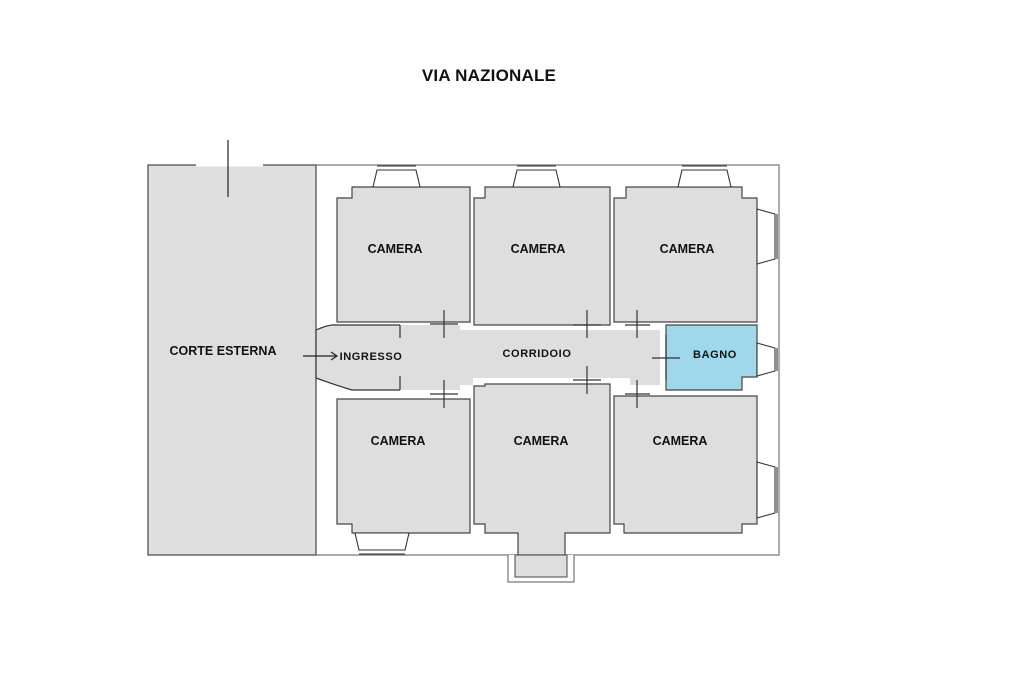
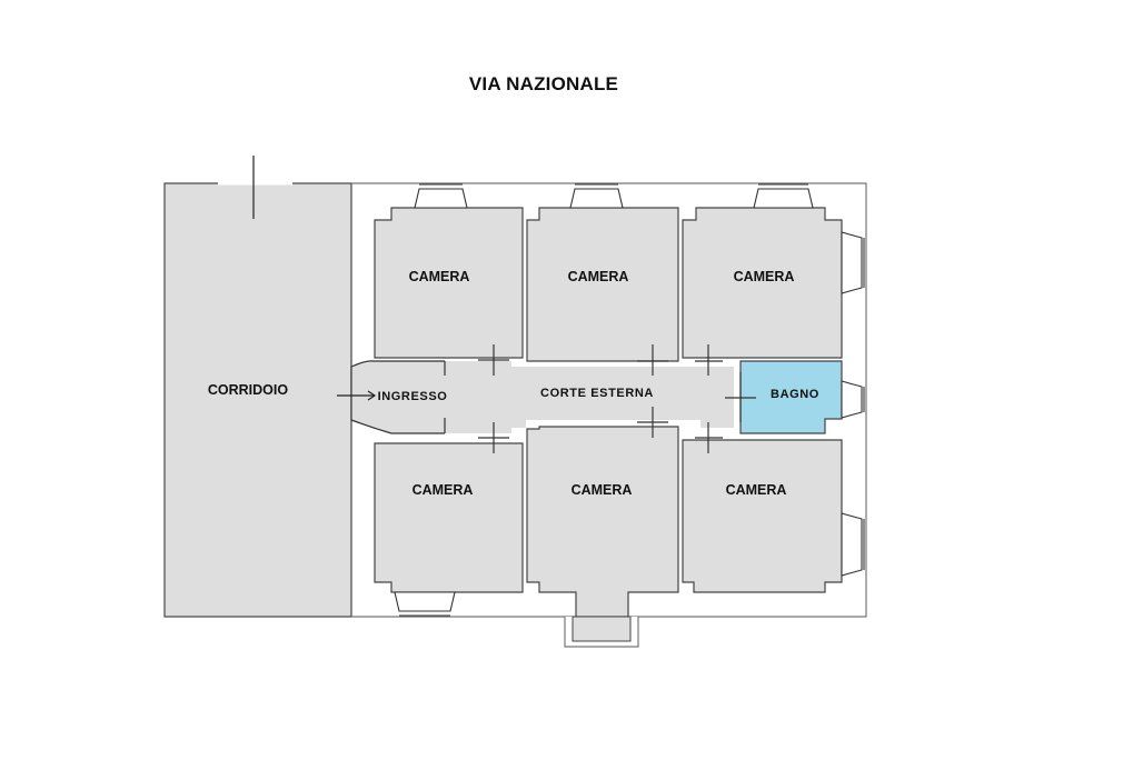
  VIA NAZIONALE
  CAMERA
  CAMERA
  CAMERA
  CAMERA
  CAMERA
  CAMERA
  BAGNO
- CORRIDOIO
+ CORTE ESTERNA
  INGRESSO
- CORTE ESTERNA
+ CORRIDOIO
